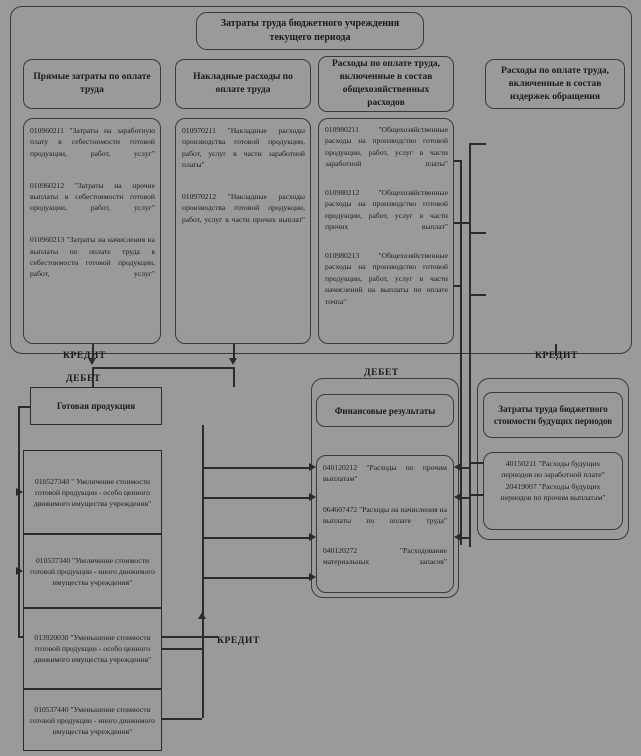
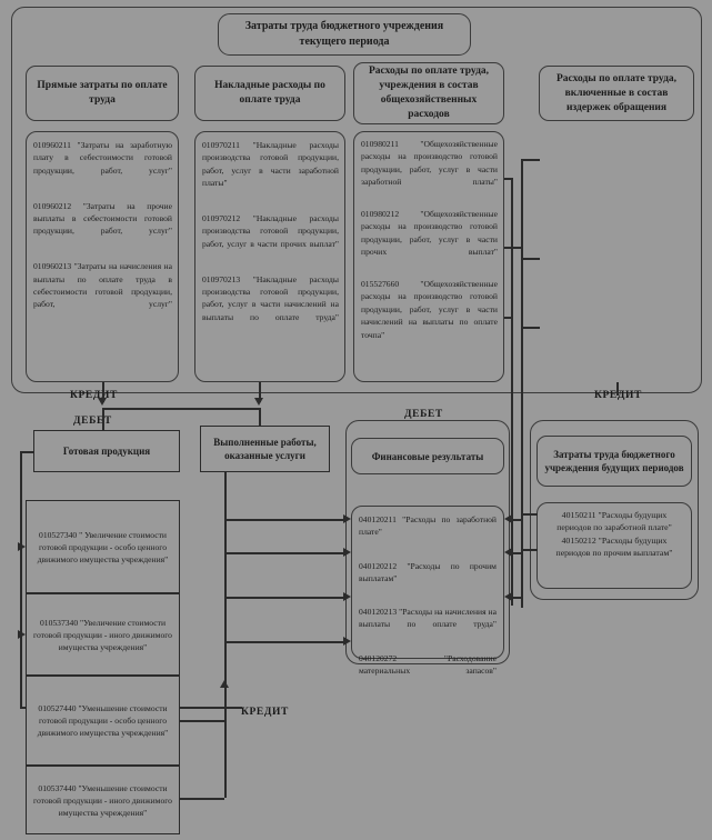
  Затраты труда бюджетного учреждения текущего периода
  Прямые затраты по оплате труда
  Накладные расходы по оплате труда
- Расходы по оплате труда, включенные в состав общехозяйственных расходов
+ Расходы по оплате труда, учреждения в состав общехозяйственных расходов
  Расходы по оплате труда, включенные в состав издержек обращения
  010960211 "Затраты на заработную плату в себестоимости готовой продукции, работ, услуг"
  010960212 "Затраты на прочие выплаты в себестоимости готовой продукции, работ, услуг"
  010960213 "Затраты на начисления на выплаты по оплате труда в себестоимости готовой продукции, работ, услуг"
  010970211 "Накладные расходы производства готовой продукции, работ, услуг в части заработной платы"
  010970212 "Накладные расходы производства готовой продукции, работ, услуг в части прочих выплат"
+ 010970213 "Накладные расходы производства готовой продукции, работ, услуг в части начислений на выплаты по оплате труда"
  010980211 "Общехозяйственные расходы на производство готовой продукции, работ, услуг в части заработной платы"
  010980212 "Общехозяйственные расходы на производство готовой продукции, работ, услуг в части прочих выплат"
- 010980213 "Общехозяйственные расходы на производство готовой продукции, работ, услуг в части начислений на выплаты по оплате точпа"
+ 015527660 "Общехозяйственные расходы на производство готовой продукции, работ, услуг в части начислений на выплаты по оплате точпа"
  КРЕДИТ
  ДЕБЕТ
  ДЕБЕТ
  КРЕДИТ
  КРЕДИТ
  Готовая продукция
+ Выполненные работы, оказанные услуги
  Финансовые результаты
- Затраты труда бюджетного стоимости будущих периодов
+ Затраты труда бюджетного учреждения будущих периодов
  010527340 " Увеличение стоимости готовой продукции - особо ценного движимого имущества учреждения"
  010537340 "Увеличение стоимости готовой продукции - иного движимого имущества учреждения"
- 013920030 "Уменьшение стоимости готовой продукции - особо ценного движимого имущества учреждения"
+ 010527440 "Уменьшение стоимости готовой продукции - особо ценного движимого имущества учреждения"
  010537440 "Уменьшение стоимости готовой продукции - иного движимого имущества учреждения"
+ 040120211 "Расходы по заработной плате"
  040120212 "Расходы по прочим выплатам"
- 064607472 "Расходы на начисления на выплаты по оплате труда"
+ 040120213 "Расходы на начисления на выплаты по оплате труда"
  040120272 "Расходование материальных запасов"
  40150211 "Расходы будущих периодов по заработной плате"
- 20419007 "Расходы будущих периодов по прочим выплатам"
+ 40150212 "Расходы будущих периодов по прочим выплатам"
